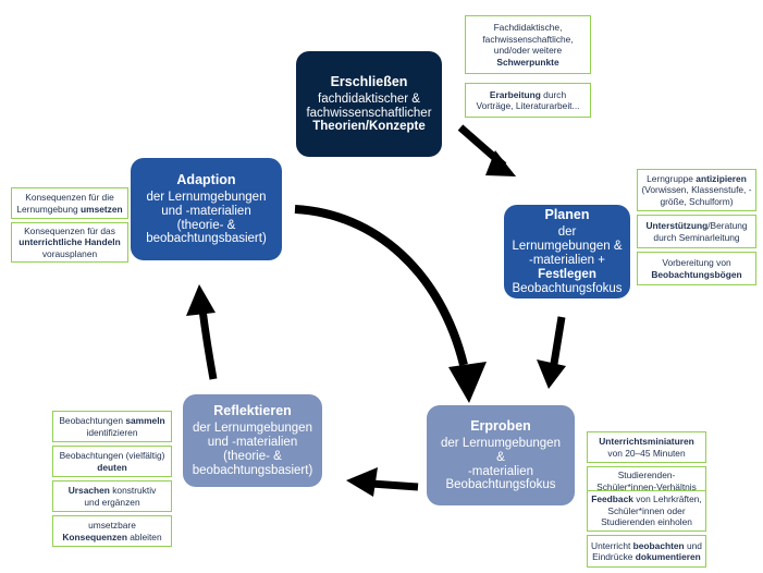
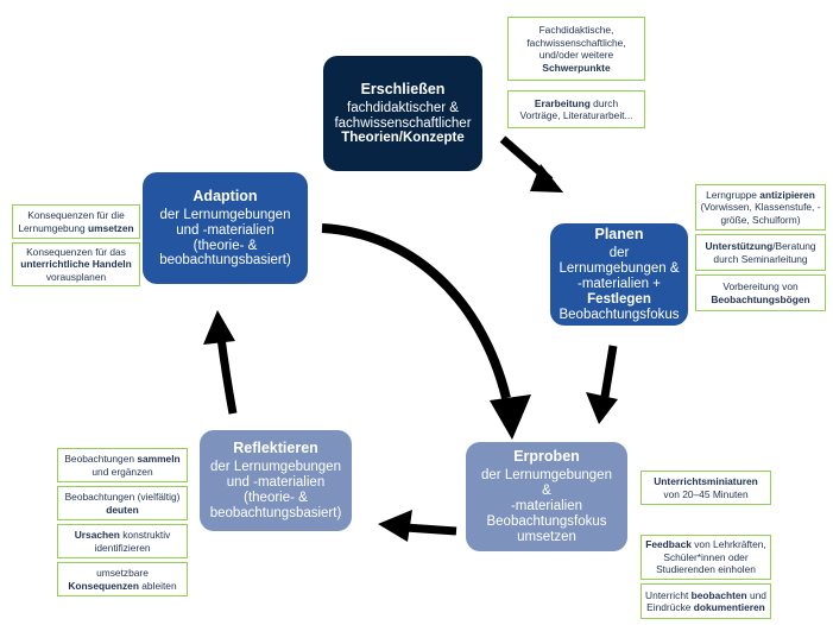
  Erschließen
  fachdidaktischer &
  fachwissenschaftlicher
  Theorien/Konzepte
  Planen
  der Lernumgebungen &
  -materialien +
  Festlegen
  Beobachtungsfokus
  Erproben
  der Lernumgebungen &
  -materialien
  Beobachtungsfokus
+ umsetzen
  Reflektieren
  der Lernumgebungen
  und -materialien
  (theorie- &
  beobachtungsbasiert)
  Adaption
  der Lernumgebungen
  und -materialien
  (theorie- &
  beobachtungsbasiert)
  Fachdidaktische,
  fachwissenschaftliche,
  und/oder weitere
  Schwerpunkte
  Erarbeitung durch
  Vorträge, Literaturarbeit...
  Lerngruppe antizipieren
  (Vorwissen, Klassenstufe, -
  größe, Schulform)
  Unterstützung/Beratung
  durch Seminarleitung
  Vorbereitung von
  Beobachtungsbögen
  Unterrichtsminiaturen
  von 20–45 Minuten
- Studierenden-
- Schüler*innen-Verhältnis
  Feedback von Lehrkräften,
  Schüler*innen oder
  Studierenden einholen
  Unterricht beobachten und
  Eindrücke dokumentieren
  Beobachtungen sammeln
- identifizieren
+ und ergänzen
  Beobachtungen (vielfältig)
  deuten
  Ursachen konstruktiv
- und ergänzen
+ identifizieren
  umsetzbare
  Konsequenzen ableiten
  Konsequenzen für die
  Lernumgebung umsetzen
  Konsequenzen für das
  unterrichtliche Handeln
  vorausplanen
